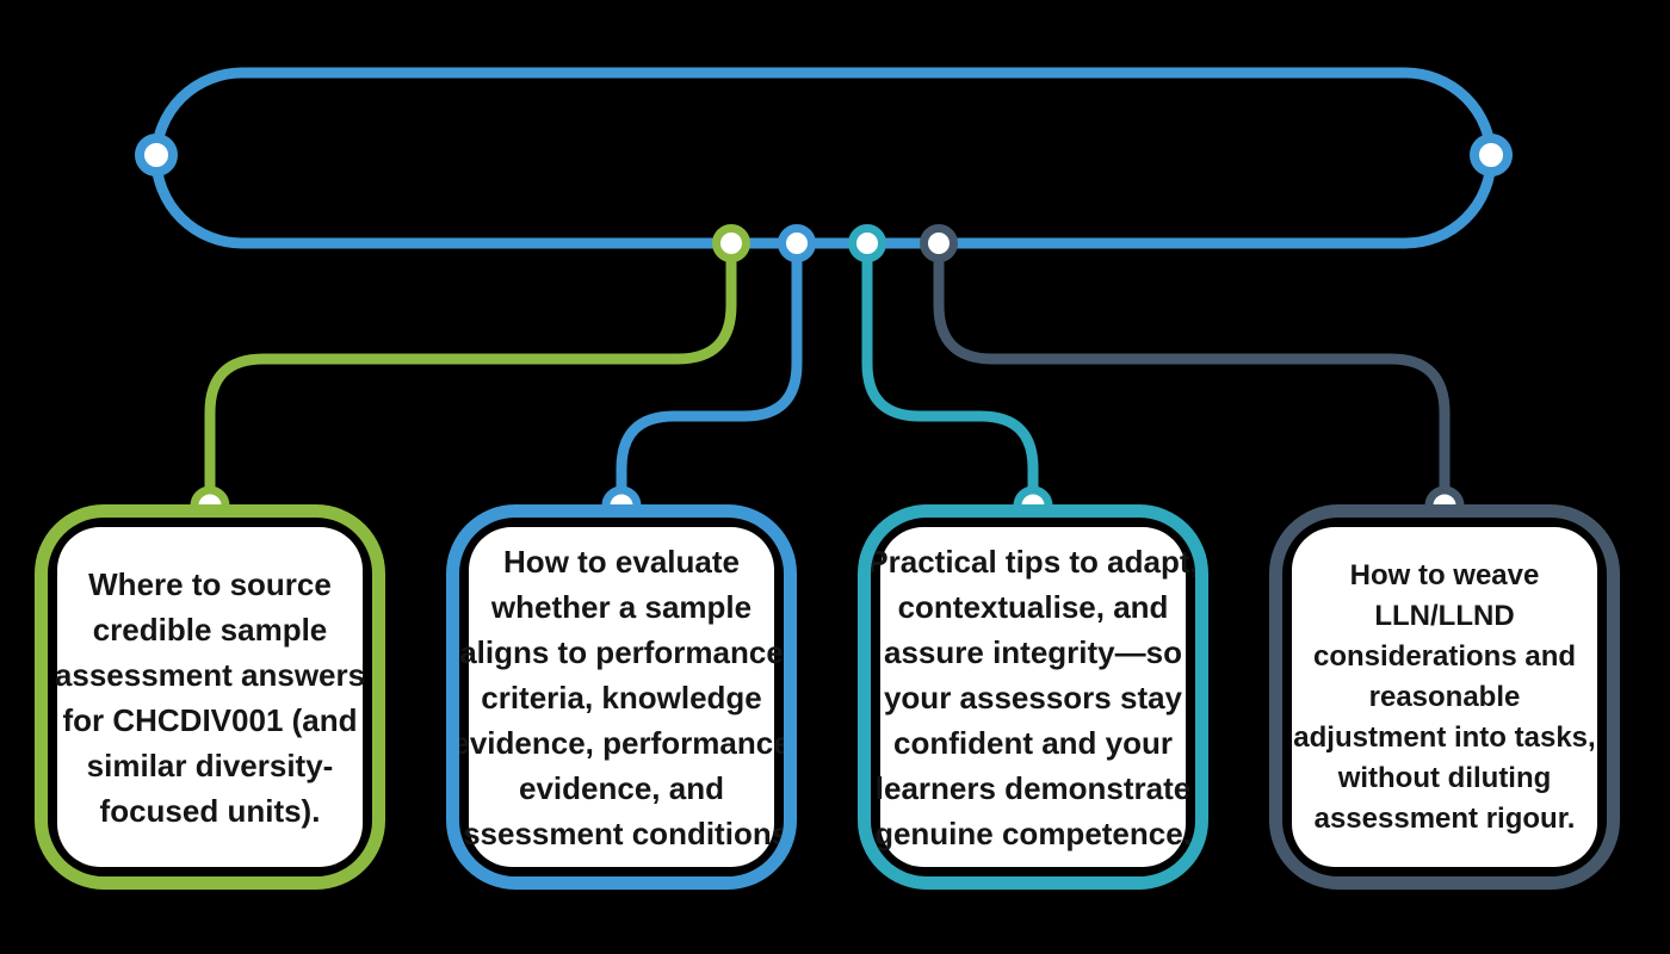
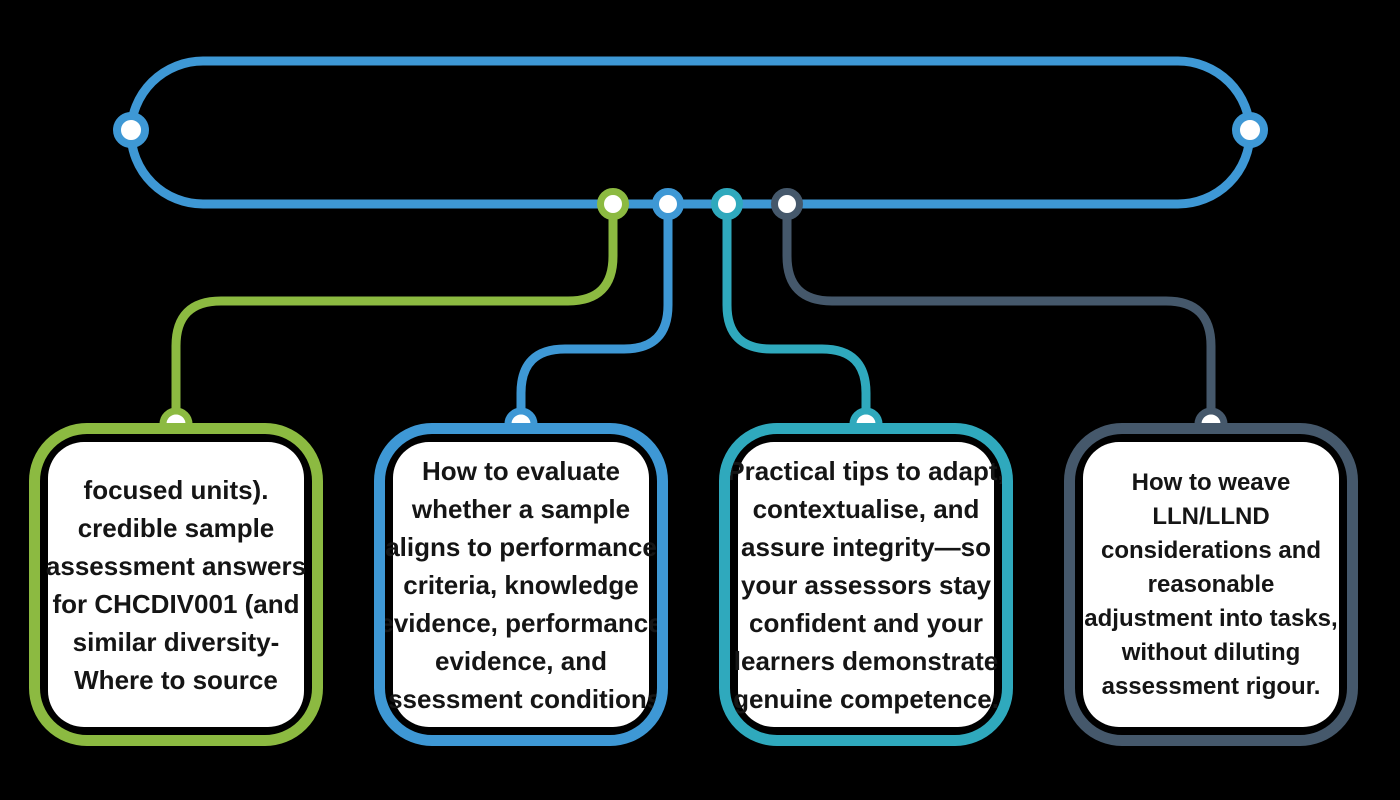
- Where to source
+ focused units).
  credible sample
  assessment answers
  for CHCDIV001 (and
  similar diversity-
- focused units).
+ Where to source
  How to evaluate
  whether a sample
  aligns to performance
  criteria, knowledge
  evidence, performance
  evidence, and
  ssessment conditions
  Practical tips to adapt
  contextualise, and
  assure integrity—so
  your assessors stay
  confident and your
  learners demonstrate
  genuine competence.
  How to weave
  LLN/LLND
  considerations and
  reasonable
  adjustment into tasks,
  without diluting
  assessment rigour.
